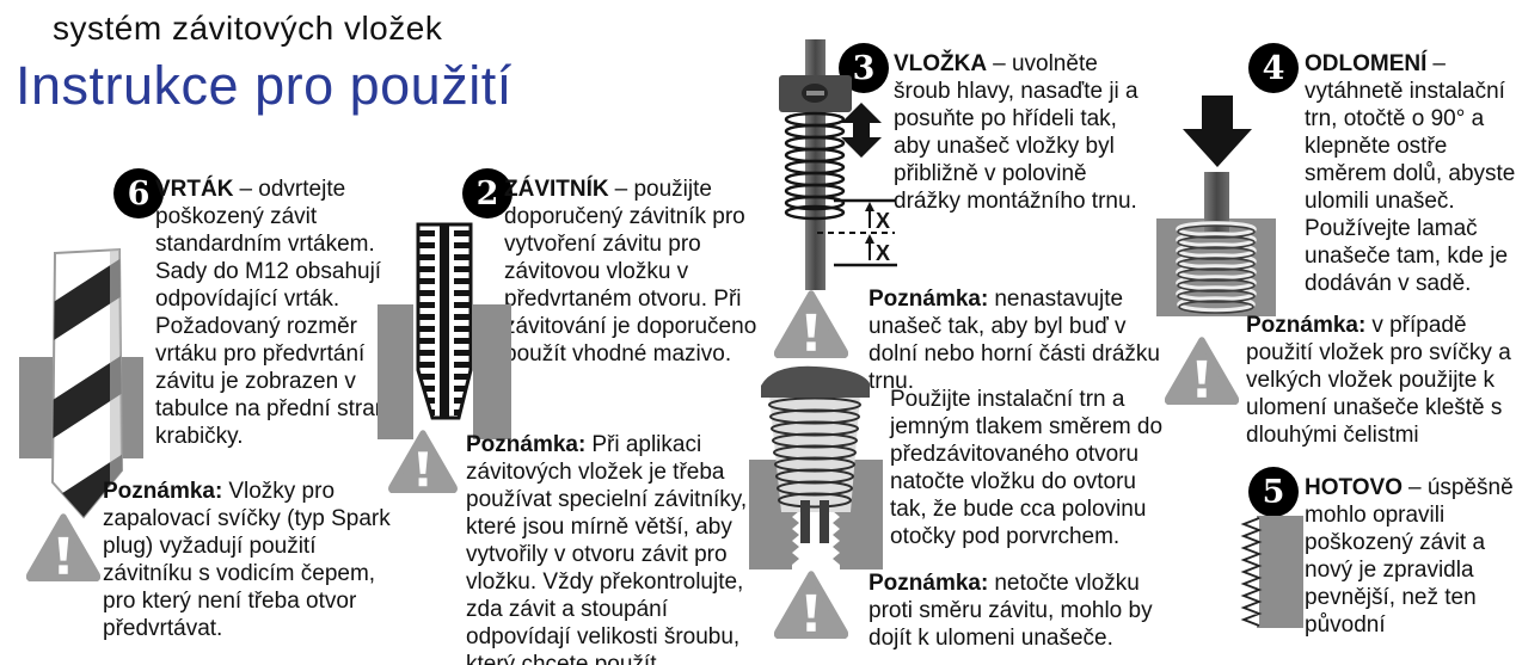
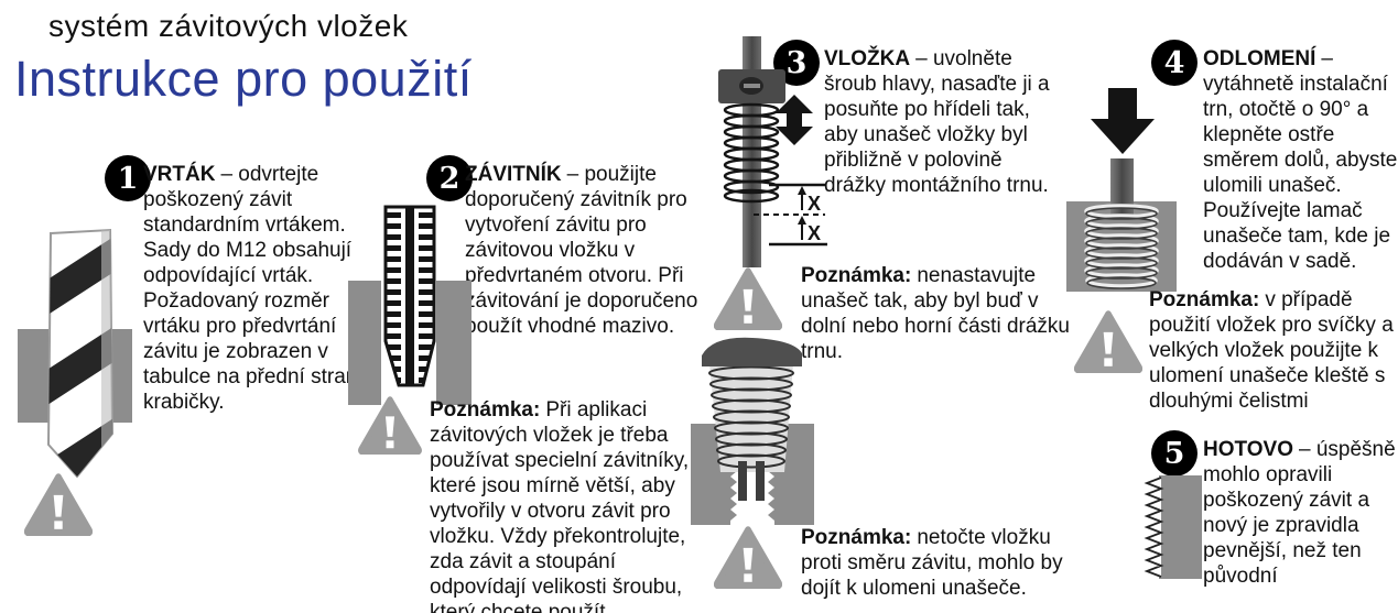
  systém závitových vložek
  Instrukce pro použití
- 6
+ 1
  VRTÁK – odvrtejte poškozený závit standardním vrtákem. Sady do M12 obsahují odpovídající vrták. Požadovaný rozměr vrtáku pro předvrtání závitu je zobrazen v tabulce na přední stra krabičky.
- Poznámka: Vložky pro zapalovací svíčky (typ Spark plug) vyžadují použití závitníku s vodicím čepem, pro který není třeba otvor předvrtávat.
  2
  ZÁVITNÍK – použijte doporučený závitník pro vytvoření závitu pro závitovou vložku v předvrtaném otvoru. Při ávitování je doporučeno oužít vhodné mazivo.
  Poznámka: Při aplikaci závitových vložek je třeba používat specielní závitníky, které jsou mírně větší, aby vytvořily v otvoru závit pro vložku. Vždy překontrolujte, zda závit a stoupání odpovídají velikosti šroubu,
  3
  VLOŽKA – uvolněte šroub hlavy, nasaďte ji a posuňte po hřídeli tak, aby unašeč vložky byl přibližně v polovině drážky montážního trnu.
  X
  X
  Poznámka: nenastavujte unašeč tak, aby byl buď v dolní nebo horní části drážku trnu.
- Použijte instalační trn a jemným tlakem směrem do předzávitovaného otvoru natočte vložku do ovtoru tak, že bude cca polovinu otočky pod porvrchem.
  Poznámka: netočte vložku proti směru závitu, mohlo by dojít k ulomeni unašeče.
  4
  ODLOMENÍ – vytáhnetě instalační trn, otočtě o 90° a klepněte ostře směrem dolů, abyste ulomili unašeč. Používejte lamač unašeče tam, kde je dodáván v sadě.
  Poznámka: v případě použití vložek pro svíčky a velkých vložek použijte k ulomení unašeče kleště s dlouhými čelistmi
  5
  HOTOVO – úspěšně mohlo opravili poškozený závit a nový je zpravidla pevnější, než ten původní
